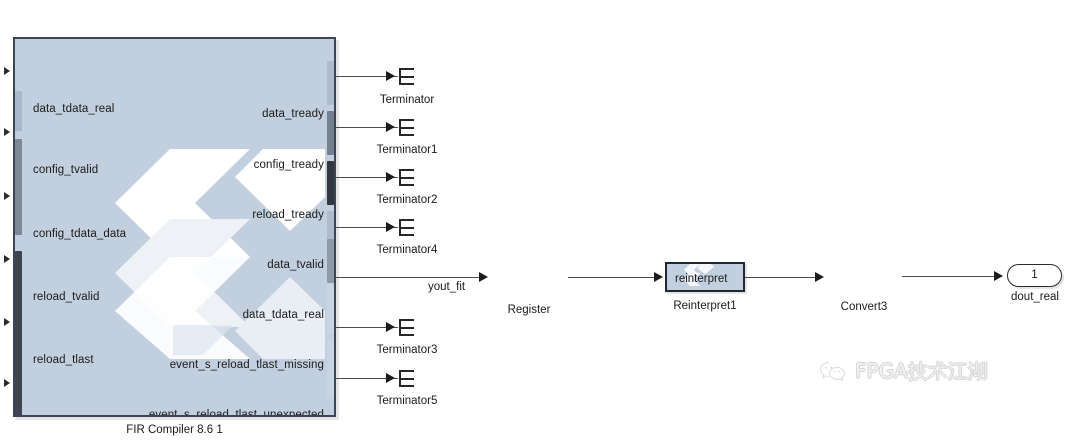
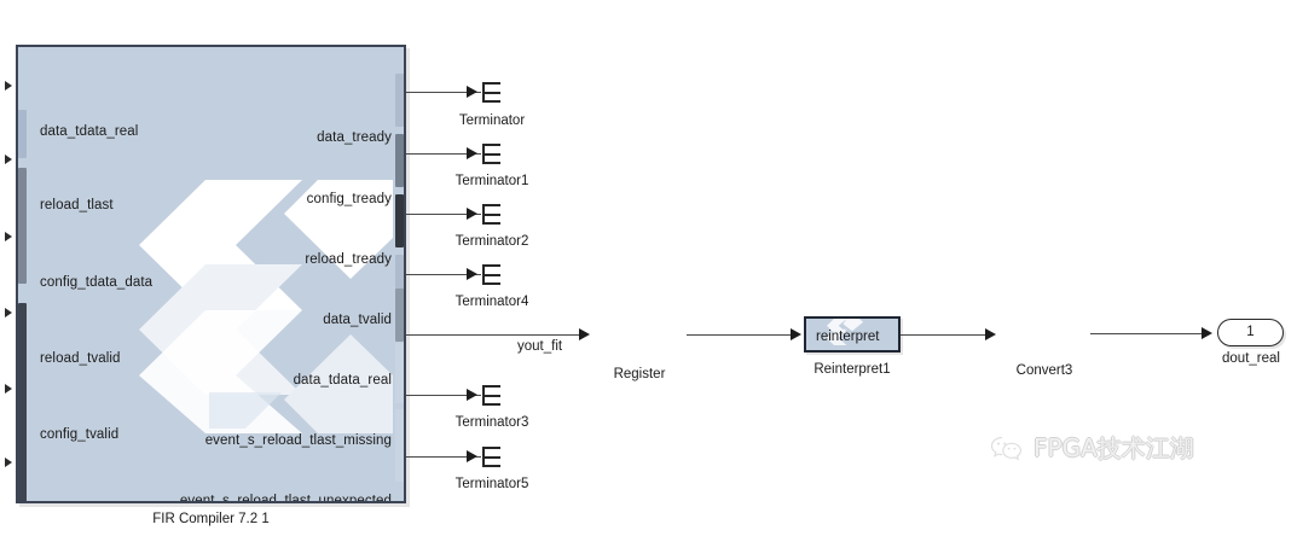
  data_tdata_real
- config_tvalid
+ reload_tlast
  config_tdata_data
  reload_tvalid
- reload_tlast
+ config_tvalid
  data_tready
  config_tready
  reload_tready
  data_tvalid
  data_tdata_real
  event_s_reload_tlast_missing
- FIR Compiler 8.6 1
+ FIR Compiler 7.2 1
  Terminator
  Terminator1
  Terminator2
  Terminator4
  Terminator3
  Terminator5
  yout_fit
  Register
  reinterpret
  Reinterpret1
  Convert3
  1
  dout_real
  FPGA技术江湖
